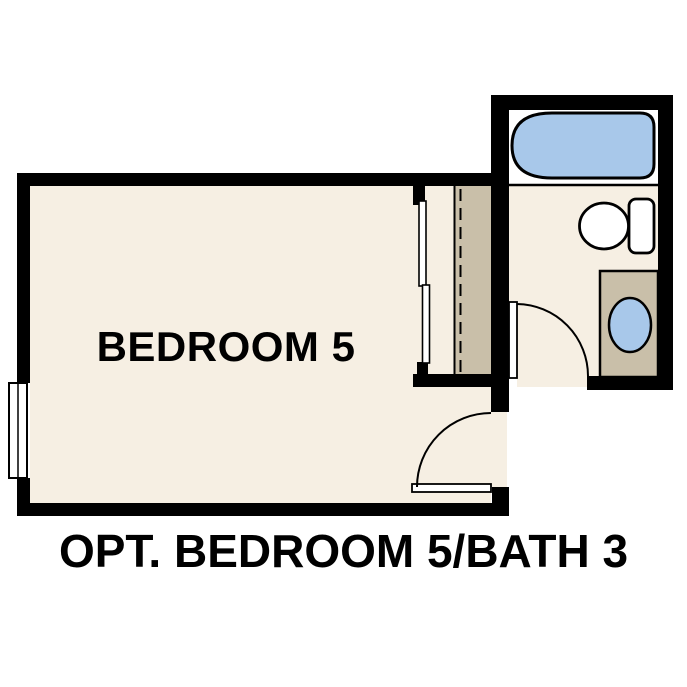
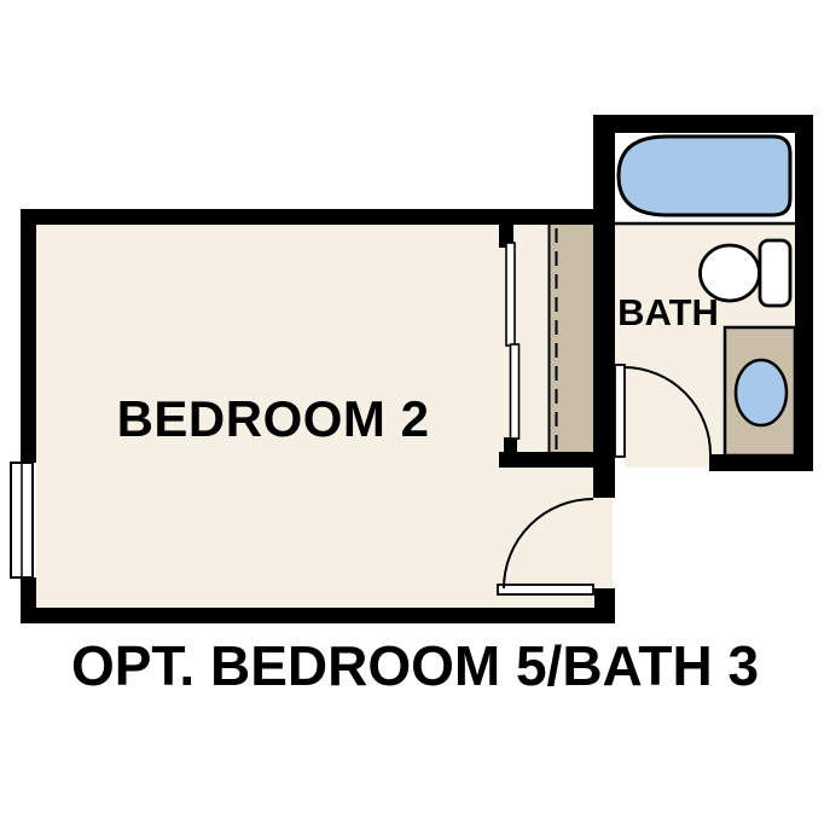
- BEDROOM 5
+ BEDROOM 2
+ BATH
  OPT. BEDROOM 5/BATH 3
